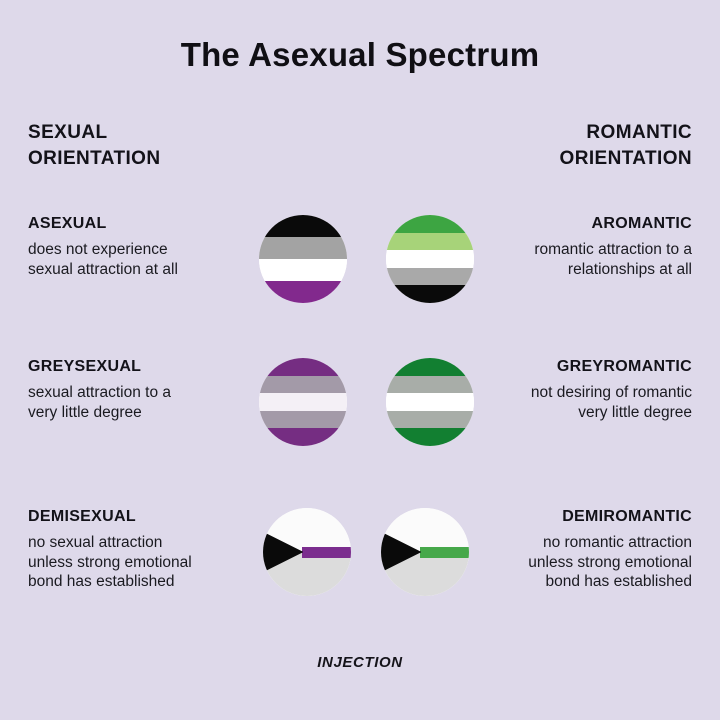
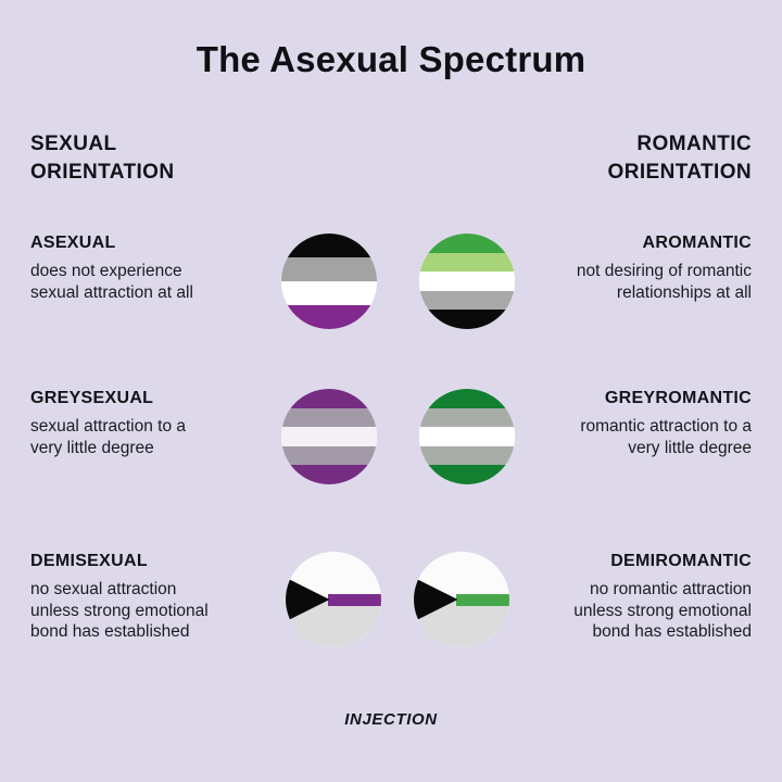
  The Asexual Spectrum
  SEXUAL
  ORIENTATION
  ROMANTIC
  ORIENTATION
  ASEXUAL
  does not experience
  sexual attraction at all
  AROMANTIC
- romantic attraction to a
+ not desiring of romantic
  relationships at all
  GREYSEXUAL
  sexual attraction to a
  very little degree
  GREYROMANTIC
- not desiring of romantic
+ romantic attraction to a
  very little degree
  DEMISEXUAL
  no sexual attraction
  unless strong emotional
  bond has established
  DEMIROMANTIC
  no romantic attraction
  unless strong emotional
  bond has established
  INJECTION
